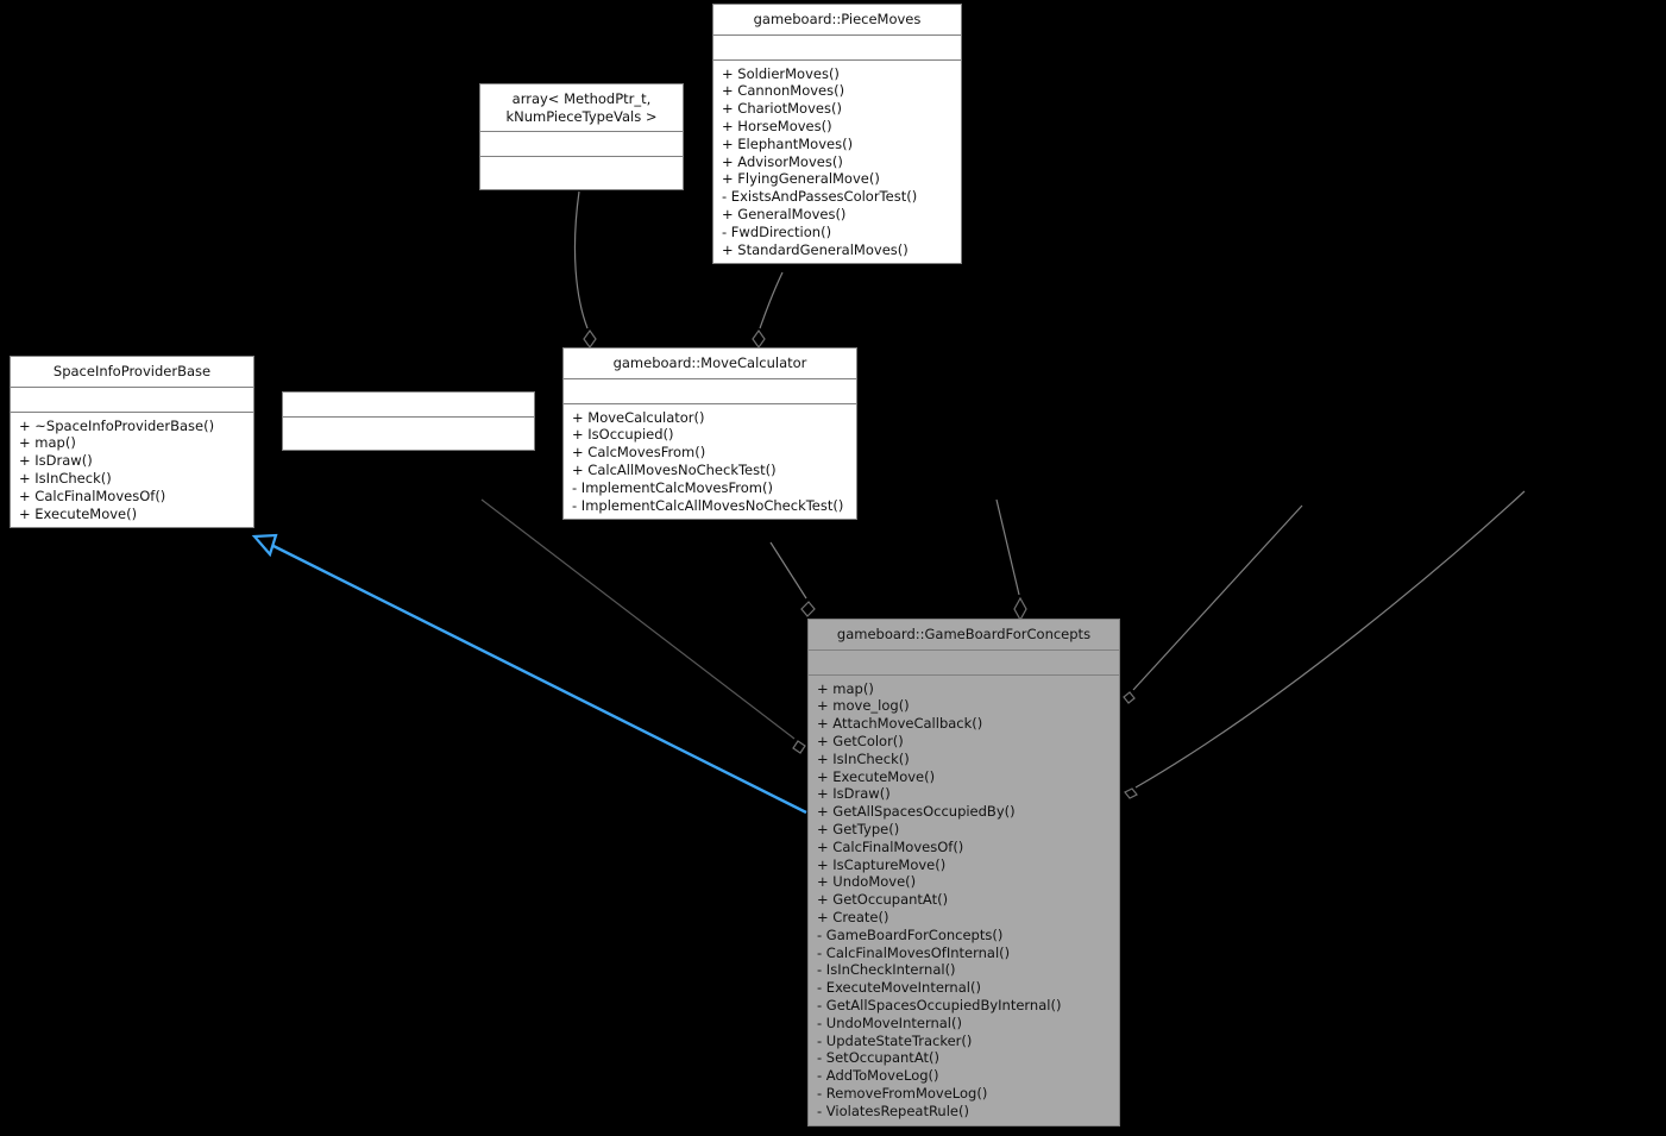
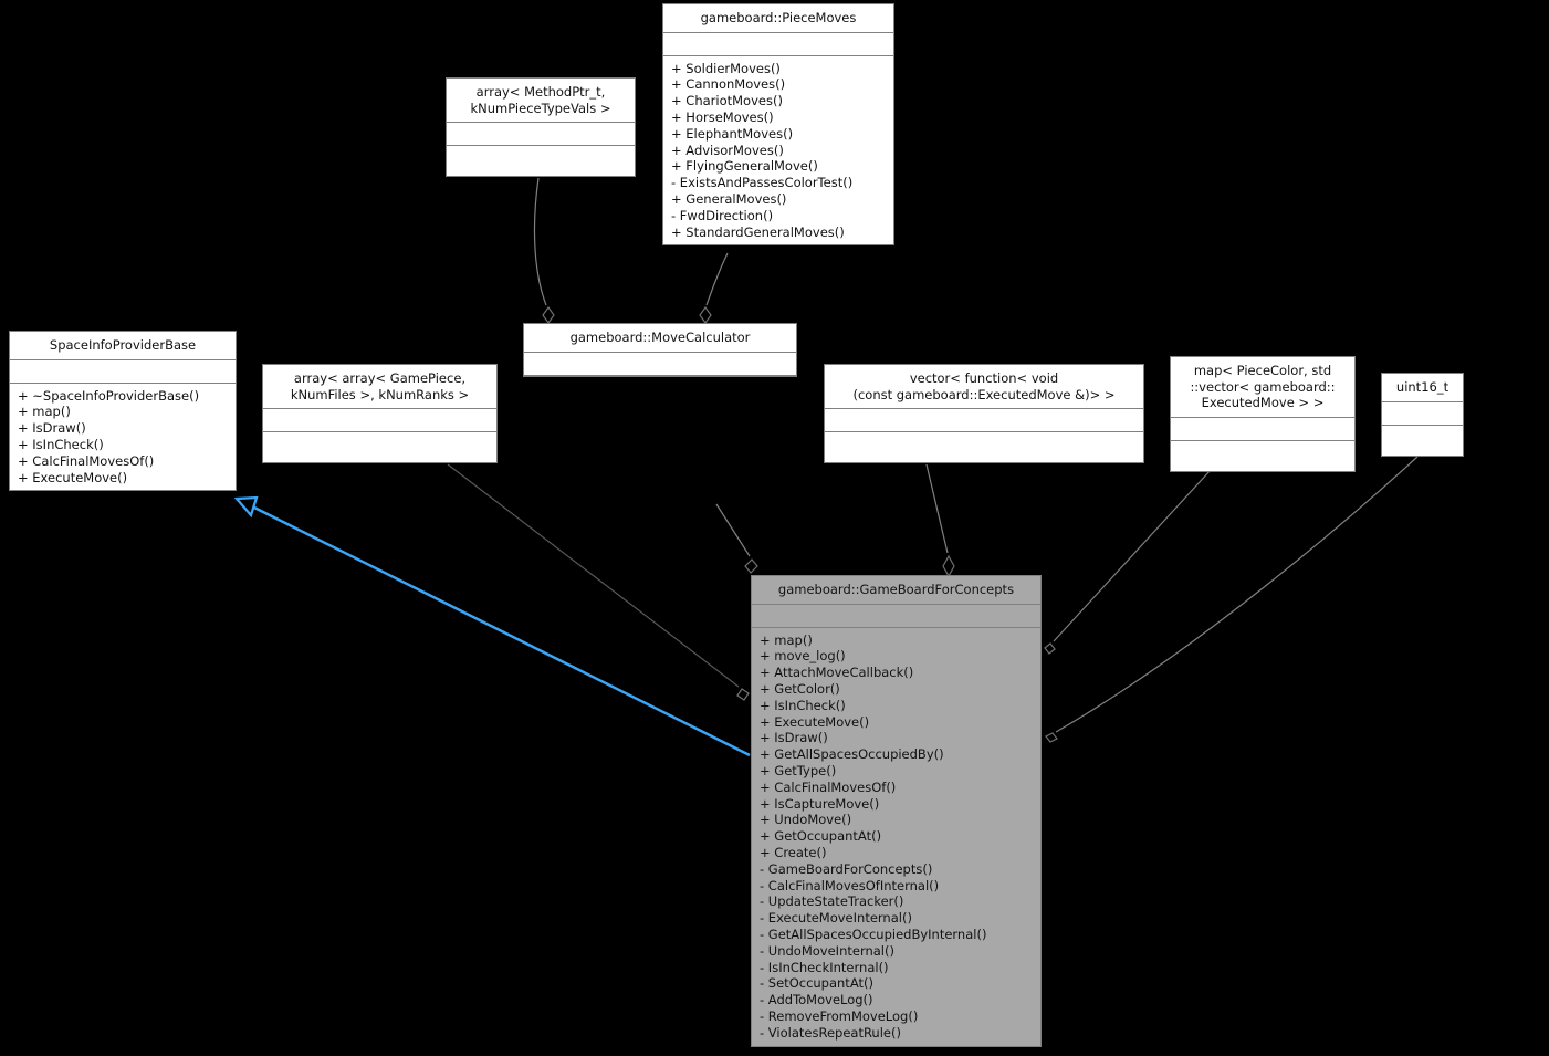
  gameboard::PieceMoves
  + SoldierMoves()
  + CannonMoves()
  + ChariotMoves()
  + HorseMoves()
  + ElephantMoves()
  + AdvisorMoves()
  + FlyingGeneralMove()
  - ExistsAndPassesColorTest()
  + GeneralMoves()
  - FwdDirection()
  + StandardGeneralMoves()
  array< MethodPtr_t,
  kNumPieceTypeVals >
  gameboard::MoveCalculator
- + MoveCalculator()
- + IsOccupied()
- + CalcMovesFrom()
- + CalcAllMovesNoCheckTest()
- - ImplementCalcMovesFrom()
- - ImplementCalcAllMovesNoCheckTest()
  SpaceInfoProviderBase
  + ~SpaceInfoProviderBase()
  + map()
  + IsDraw()
  + IsInCheck()
  + CalcFinalMovesOf()
  + ExecuteMove()
+ array< array< GamePiece,
+ kNumFiles >, kNumRanks >
+ vector< function< void
+ (const gameboard::ExecutedMove &)> >
+ map< PieceColor, std
+ ::vector< gameboard::
+ ExecutedMove > >
+ uint16_t
  gameboard::GameBoardForConcepts
  + map()
  + move_log()
  + AttachMoveCallback()
  + GetColor()
  + IsInCheck()
  + ExecuteMove()
  + IsDraw()
  + GetAllSpacesOccupiedBy()
  + GetType()
  + CalcFinalMovesOf()
  + IsCaptureMove()
  + UndoMove()
  + GetOccupantAt()
  + Create()
  - GameBoardForConcepts()
  - CalcFinalMovesOfInternal()
- - IsInCheckInternal()
+ - UpdateStateTracker()
  - ExecuteMoveInternal()
  - GetAllSpacesOccupiedByInternal()
  - UndoMoveInternal()
- - UpdateStateTracker()
+ - IsInCheckInternal()
  - SetOccupantAt()
  - AddToMoveLog()
  - RemoveFromMoveLog()
  - ViolatesRepeatRule()
